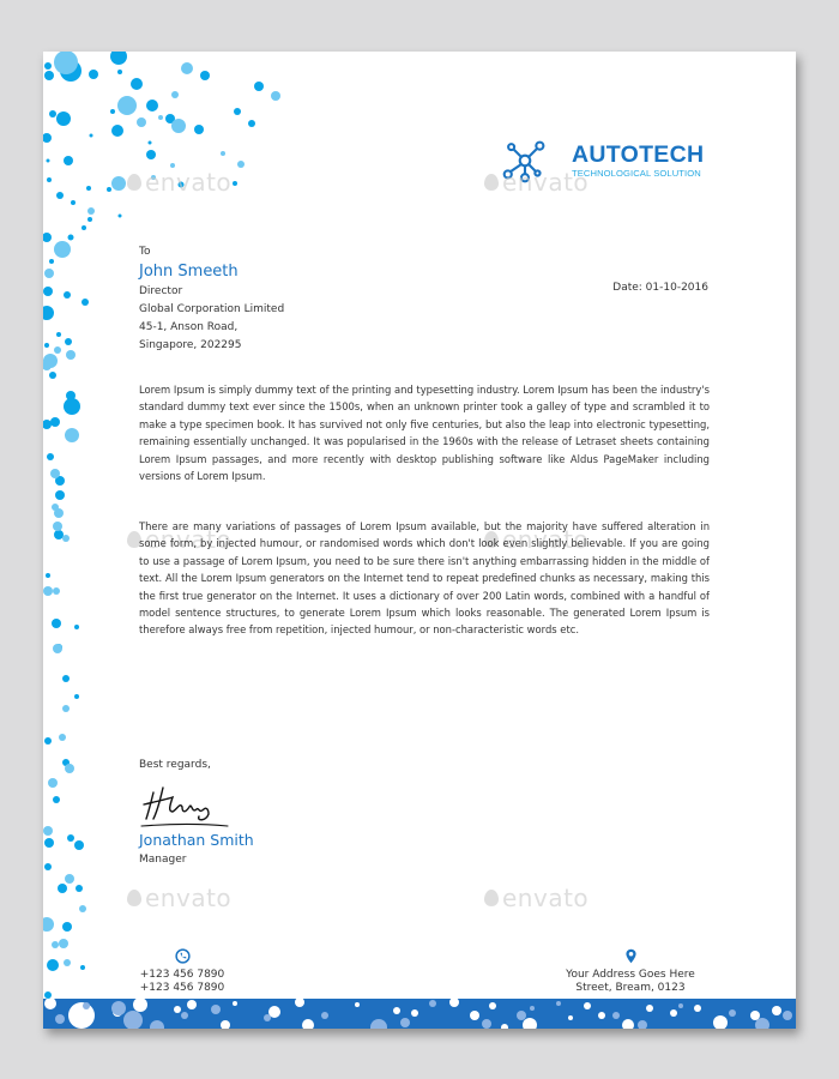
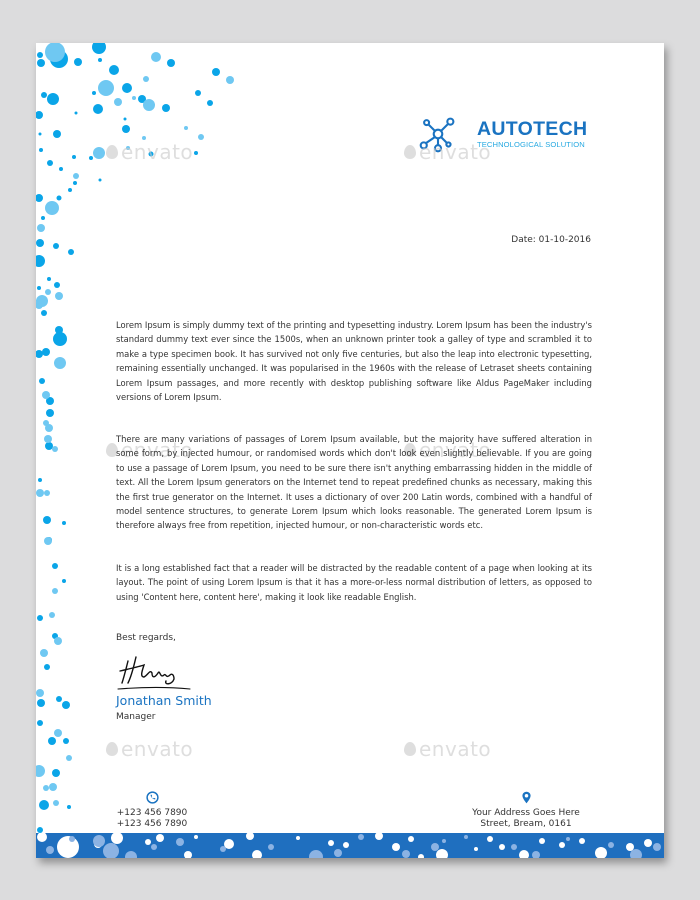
  AUTOTECH
  TECHNOLOGICAL SOLUTION
  envato
  envato
  envato
  envato
  envato
  envato
- To
- John Smeeth
- Director
- Global Corporation Limited
- 45-1, Anson Road,
- Singapore, 202295
  Date: 01-10-2016
  Lorem Ipsum is simply dummy text of the printing and typesetting industry. Lorem Ipsum has been the industry's standard dummy text ever since the 1500s, when an unknown printer took a galley of type and scrambled it to make a type specimen book. It has survived not only five centuries, but also the leap into electronic typesetting, remaining essentially unchanged. It was popularised in the 1960s with the release of Letraset sheets containing Lorem Ipsum passages, and more recently with desktop publishing software like Aldus PageMaker including versions of Lorem Ipsum.
  There are many variations of passages of Lorem Ipsum available, but the majority have suffered alteration in some form, by injected humour, or randomised words which don't look even slightly believable. If you are going to use a passage of Lorem Ipsum, you need to be sure there isn't anything embarrassing hidden in the middle of text. All the Lorem Ipsum generators on the Internet tend to repeat predefined chunks as necessary, making this the first true generator on the Internet. It uses a dictionary of over 200 Latin words, combined with a handful of model sentence structures, to generate Lorem Ipsum which looks reasonable. The generated Lorem Ipsum is therefore always free from repetition, injected humour, or non-characteristic words etc.
+ It is a long established fact that a reader will be distracted by the readable content of a page when looking at its layout. The point of using Lorem Ipsum is that it has a more-or-less normal distribution of letters, as opposed to using 'Content here, content here', making it look like readable English.
  Best regards,
  Jonathan Smith
  Manager
  +123 456 7890
  +123 456 7890
  Your Address Goes Here
- Street, Bream, 0123
+ Street, Bream, 0161
